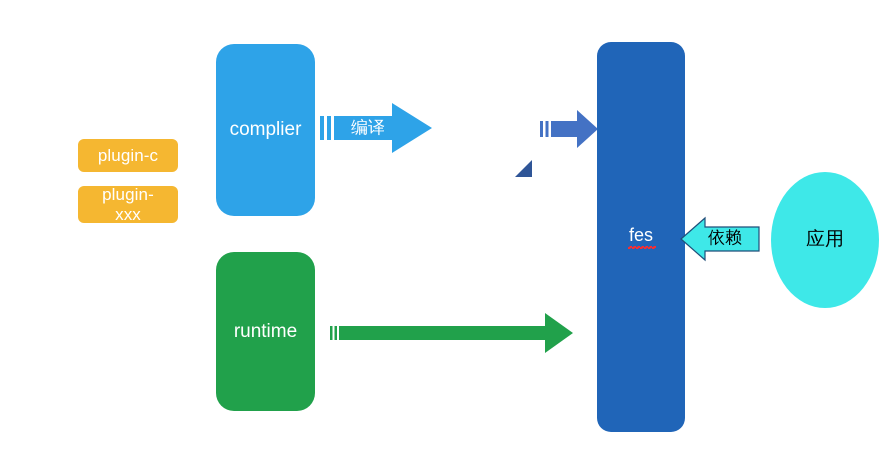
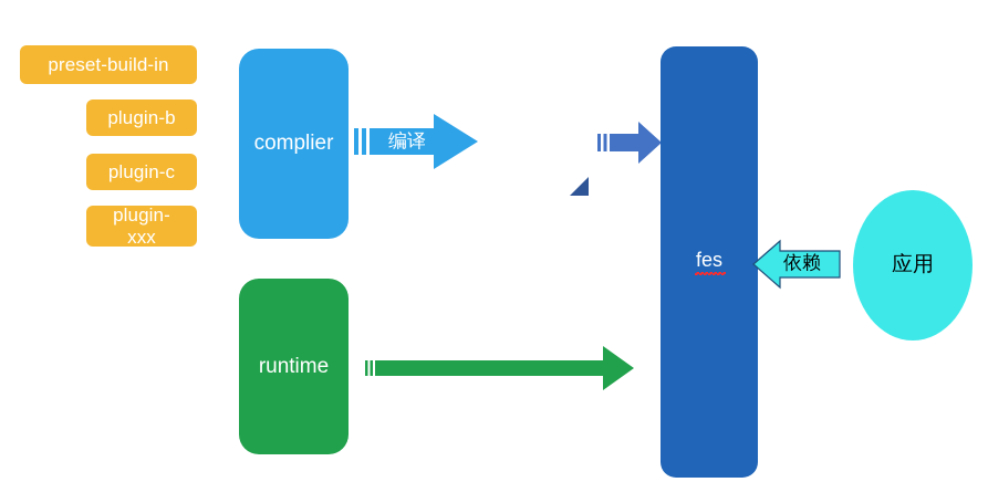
+ preset-build-in
+ plugin-b
  plugin-c
  plugin-
  xxx
  complier
  runtime
  编译
  fes
  依赖
  应用
